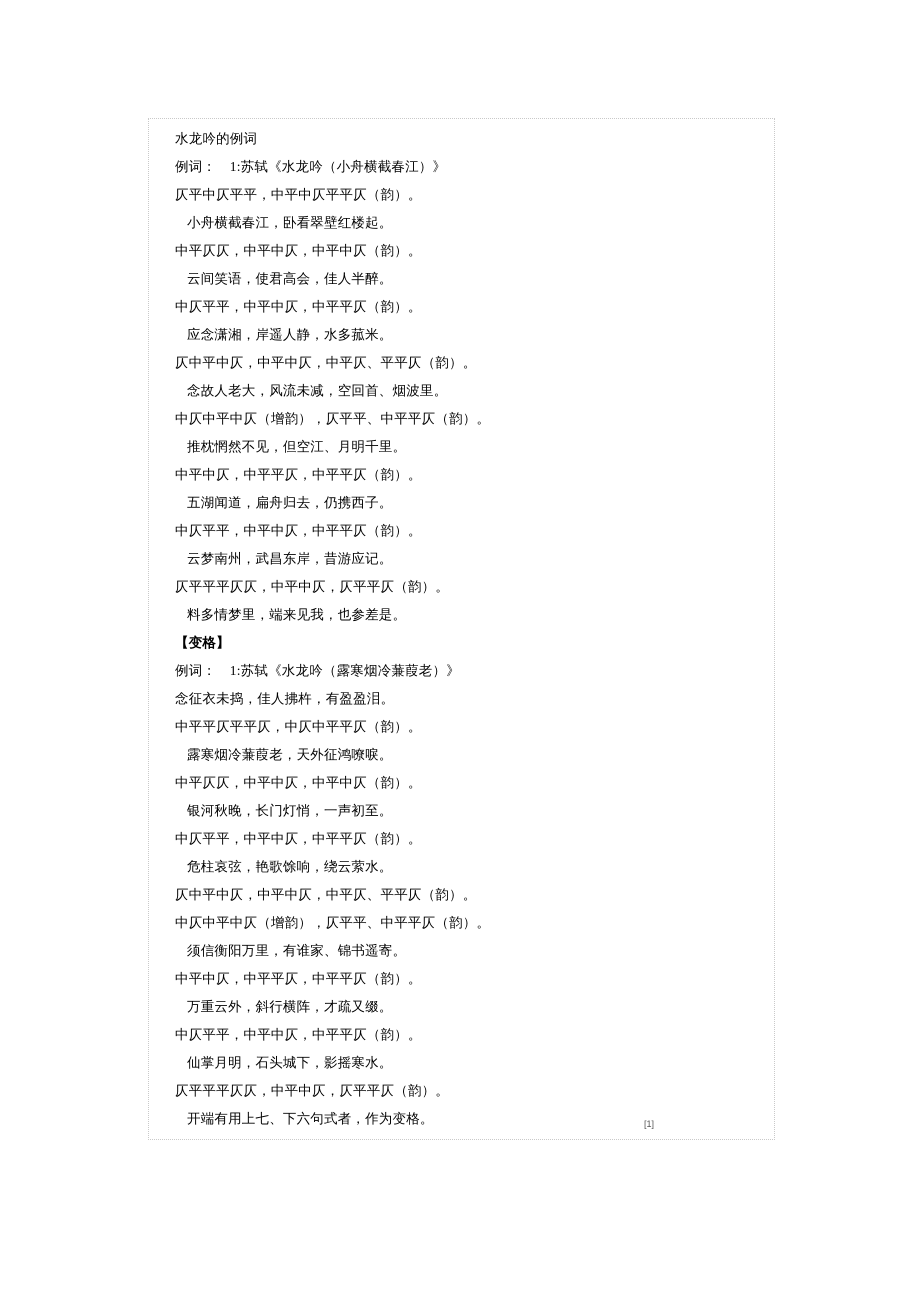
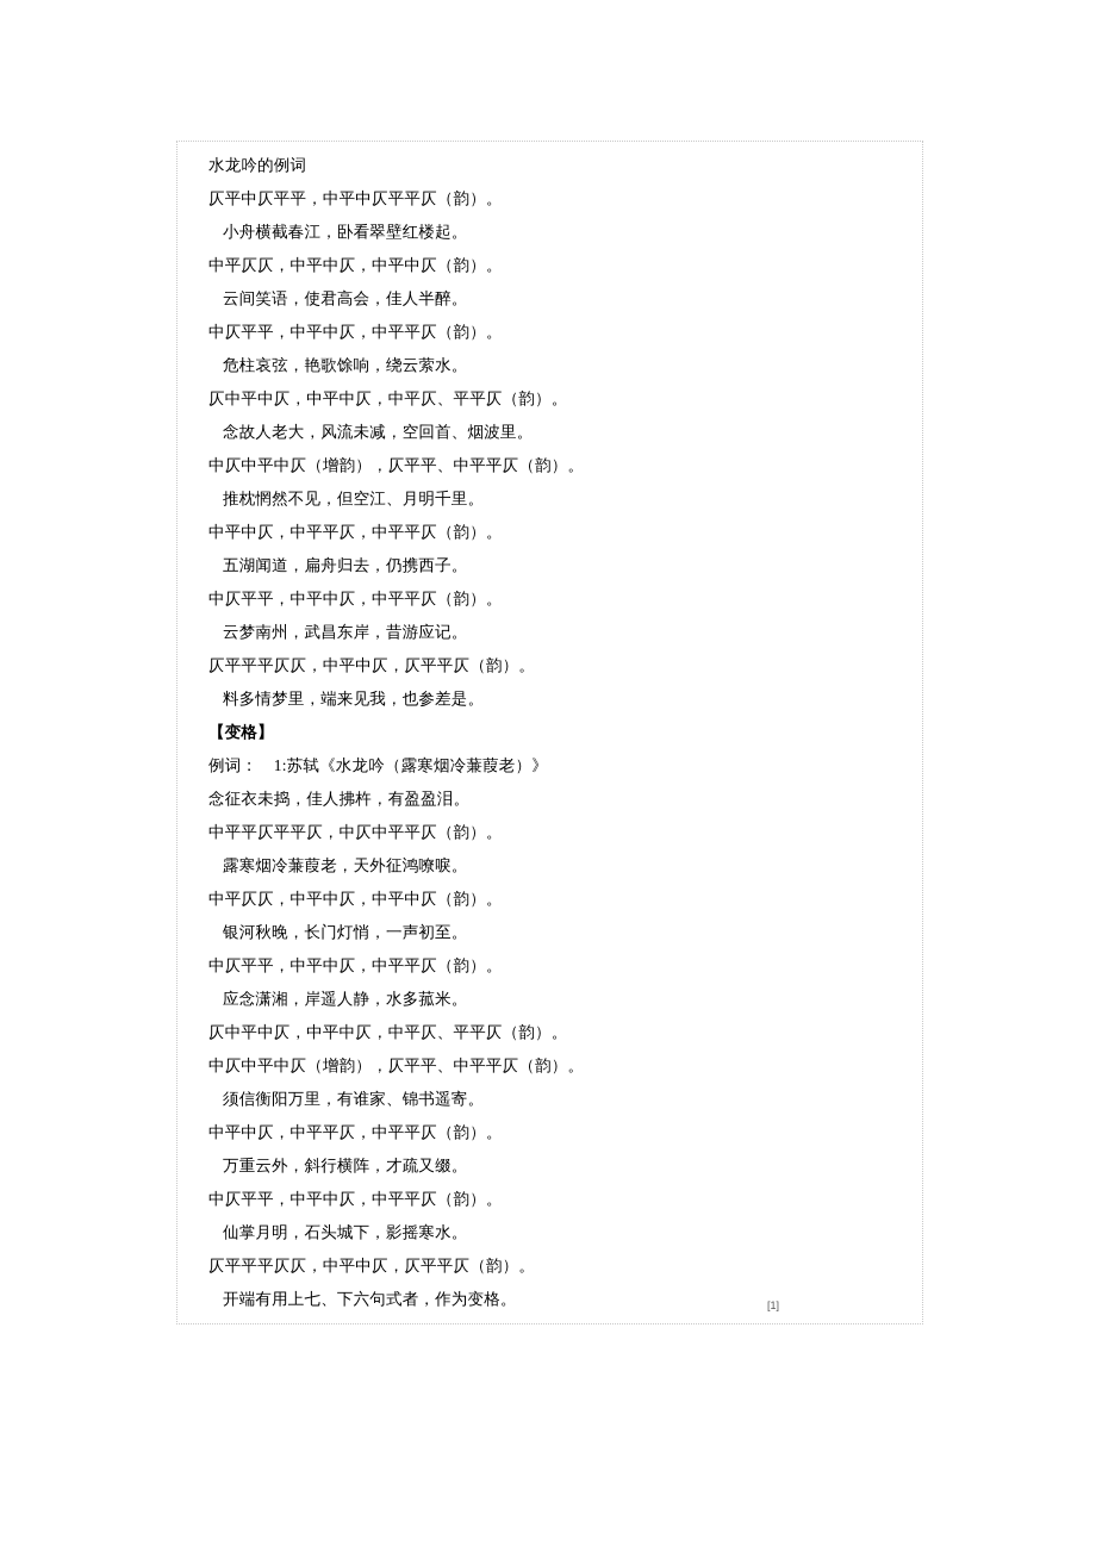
  水龙吟的例词
- 例词： 1:苏轼《水龙吟（小舟横截春江）》
  仄平中仄平平，中平中仄平平仄（韵）。
  小舟横截春江，卧看翠壁红楼起。
  中平仄仄，中平中仄，中平中仄（韵）。
  云间笑语，使君高会，佳人半醉。
  中仄平平，中平中仄，中平平仄（韵）。
- 应念潇湘，岸遥人静，水多菰米。
+ 危柱哀弦，艳歌馀响，绕云萦水。
  仄中平中仄，中平中仄，中平仄、平平仄（韵）。
  念故人老大，风流未减，空回首、烟波里。
  中仄中平中仄（增韵），仄平平、中平平仄（韵）。
  推枕惘然不见，但空江、月明千里。
  中平中仄，中平平仄，中平平仄（韵）。
  五湖闻道，扁舟归去，仍携西子。
  中仄平平，中平中仄，中平平仄（韵）。
  云梦南州，武昌东岸，昔游应记。
  仄平平平仄仄，中平中仄，仄平平仄（韵）。
  料多情梦里，端来见我，也参差是。
  【变格】
  例词： 1:苏轼《水龙吟（露寒烟冷蒹葭老）》
  念征衣未捣，佳人拂杵，有盈盈泪。
  中平平仄平平仄，中仄中平平仄（韵）。
  露寒烟冷蒹葭老，天外征鸿嘹唳。
  中平仄仄，中平中仄，中平中仄（韵）。
  银河秋晚，长门灯悄，一声初至。
  中仄平平，中平中仄，中平平仄（韵）。
- 危柱哀弦，艳歌馀响，绕云萦水。
+ 应念潇湘，岸遥人静，水多菰米。
  仄中平中仄，中平中仄，中平仄、平平仄（韵）。
  中仄中平中仄（增韵），仄平平、中平平仄（韵）。
  须信衡阳万里，有谁家、锦书遥寄。
  中平中仄，中平平仄，中平平仄（韵）。
  万重云外，斜行横阵，才疏又缀。
  中仄平平，中平中仄，中平平仄（韵）。
  仙掌月明，石头城下，影摇寒水。
  仄平平平仄仄，中平中仄，仄平平仄（韵）。
  开端有用上七、下六句式者，作为变格。
  [1]
